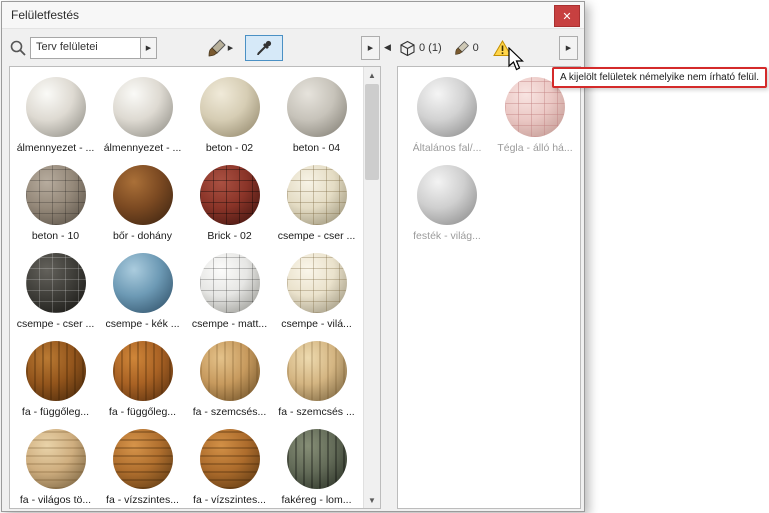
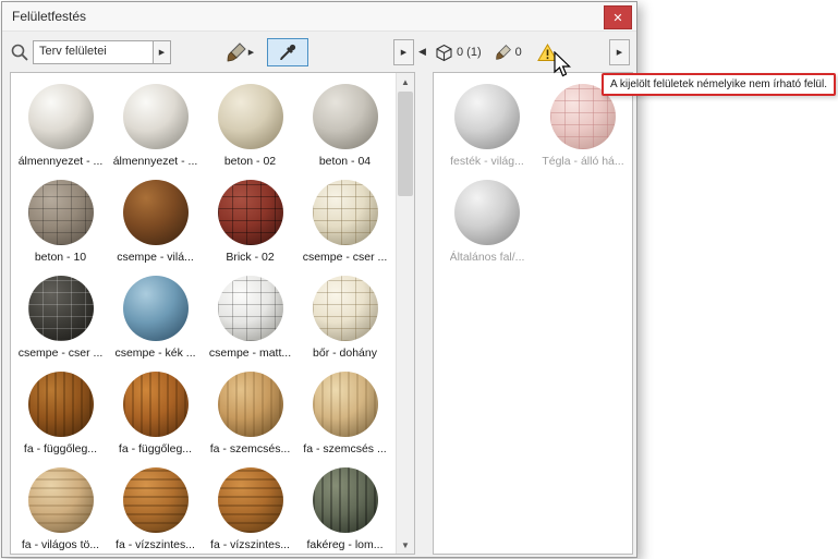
  Felületfestés
  ✕
  Terv felületei
  álmennyezet - ...
  álmennyezet - ...
  beton - 02
  beton - 04
  beton - 10
- bőr - dohány
+ csempe - vilá...
  Brick - 02
  csempe - cser ...
  csempe - cser ...
  csempe - kék ...
  csempe - matt...
- csempe - vilá...
+ bőr - dohány
  fa - függőleg...
  fa - függőleg...
  fa - szemcsés...
  fa - szemcsés ...
  fa - világos tö...
  fa - vízszintes...
  fa - vízszintes...
  fakéreg - lom...
  ▲
  ▼
  ◀
  0 (1)
  0
- Általános fal/...
+ festék - világ...
  Tégla - álló há...
- festék - világ...
+ Általános fal/...
  A kijelölt felületek némelyike nem írható felül.
